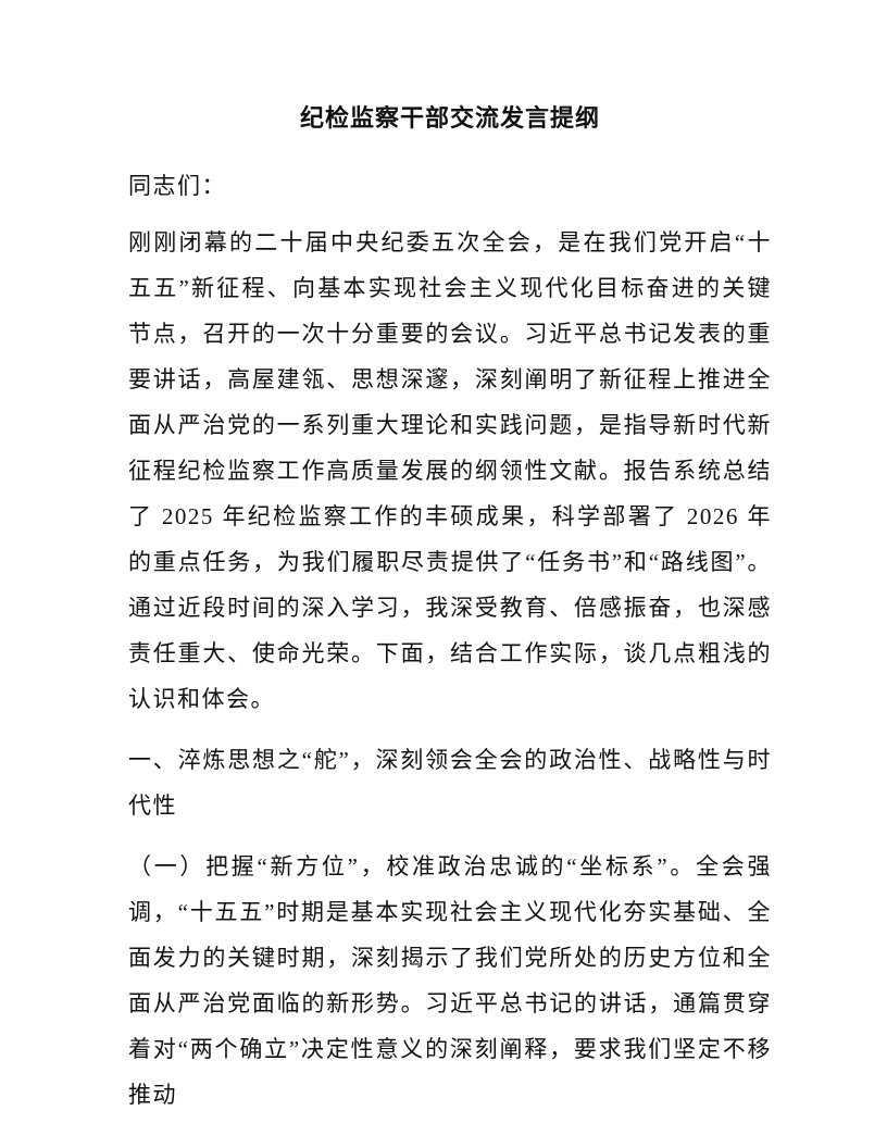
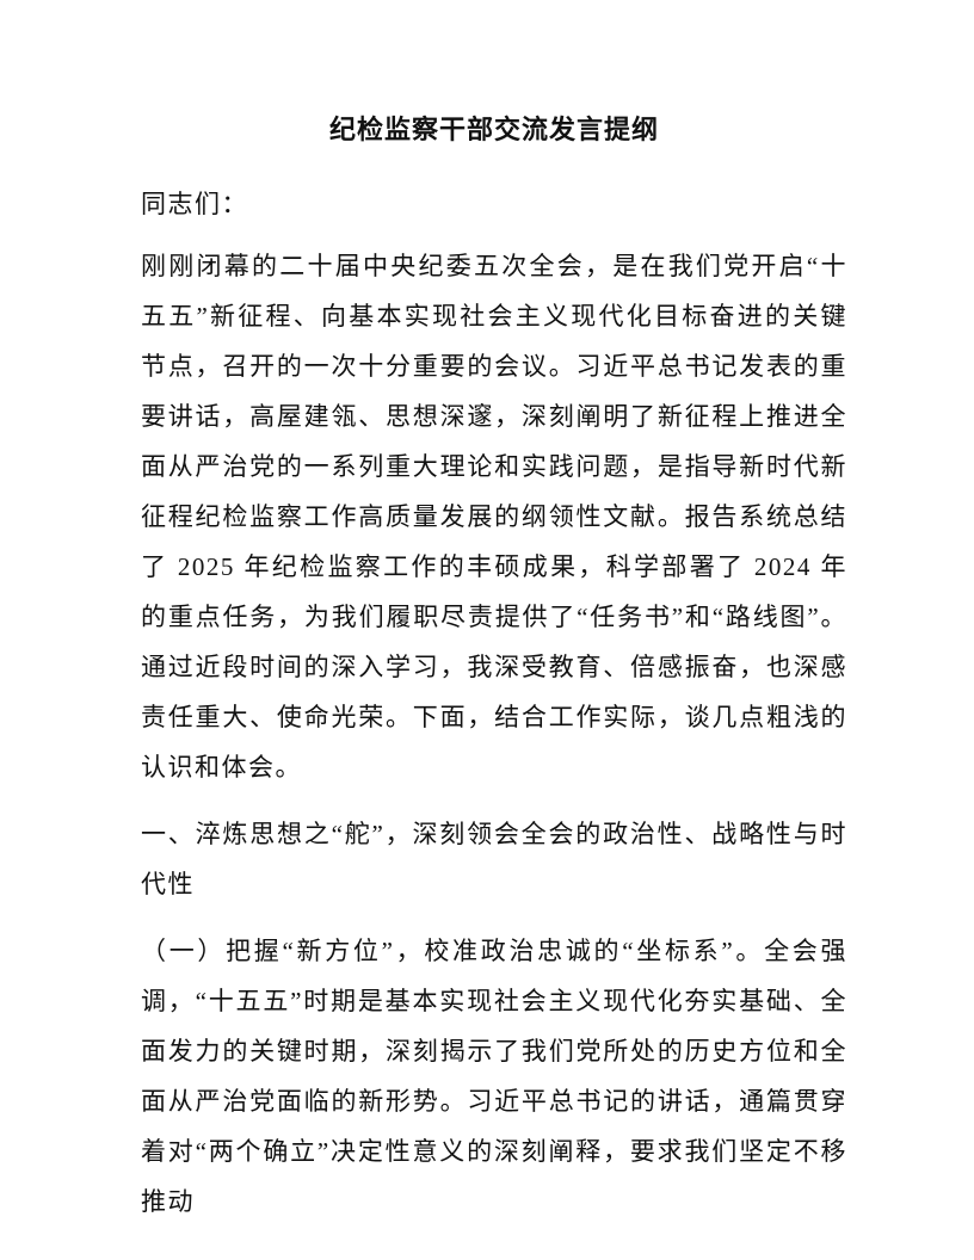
  纪检监察干部交流发言提纲
  同志们：
- 刚刚闭幕的二十届中央纪委五次全会，是在我们党开启“十五五”新征程、向基本实现社会主义现代化目标奋进的关键节点，召开的一次十分重要的会议。习近平总书记发表的重要讲话，高屋建瓴、思想深邃，深刻阐明了新征程上推进全面从严治党的一系列重大理论和实践问题，是指导新时代新征程纪检监察工作高质量发展的纲领性文献。报告系统总结了 2025 年纪检监察工作的丰硕成果，科学部署了 2026 年的重点任务，为我们履职尽责提供了“任务书”和“路线图”。通过近段时间的深入学习，我深受教育、倍感振奋，也深感责任重大、使命光荣。下面，结合工作实际，谈几点粗浅的认识和体会。
+ 刚刚闭幕的二十届中央纪委五次全会，是在我们党开启“十五五”新征程、向基本实现社会主义现代化目标奋进的关键节点，召开的一次十分重要的会议。习近平总书记发表的重要讲话，高屋建瓴、思想深邃，深刻阐明了新征程上推进全面从严治党的一系列重大理论和实践问题，是指导新时代新征程纪检监察工作高质量发展的纲领性文献。报告系统总结了 2025 年纪检监察工作的丰硕成果，科学部署了 2024 年的重点任务，为我们履职尽责提供了“任务书”和“路线图”。通过近段时间的深入学习，我深受教育、倍感振奋，也深感责任重大、使命光荣。下面，结合工作实际，谈几点粗浅的认识和体会。
  一、淬炼思想之“舵”，深刻领会全会的政治性、战略性与时代性
  （一）把握“新方位”，校准政治忠诚的“坐标系”。全会强调，“十五五”时期是基本实现社会主义现代化夯实基础、全面发力的关键时期，深刻揭示了我们党所处的历史方位和全面从严治党面临的新形势。习近平总书记的讲话，通篇贯穿着对“两个确立”决定性意义的深刻阐释，要求我们坚定不移推动
